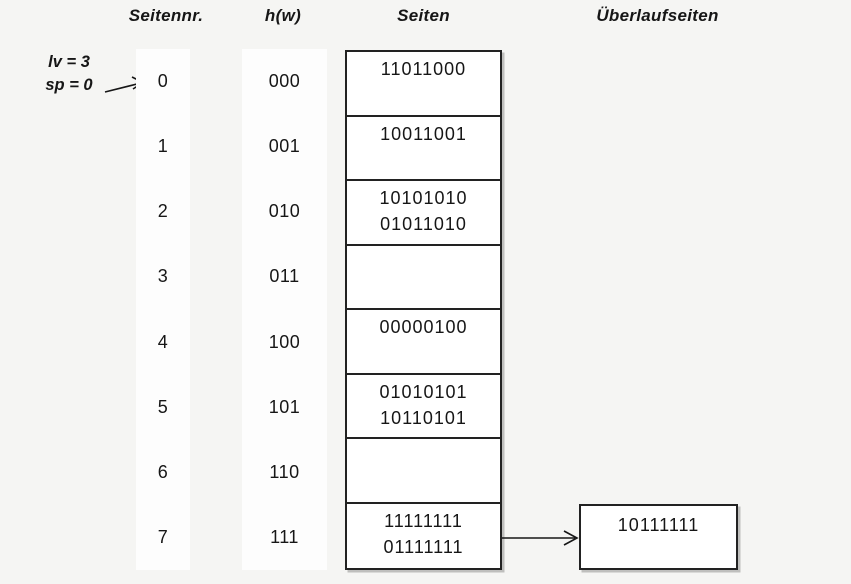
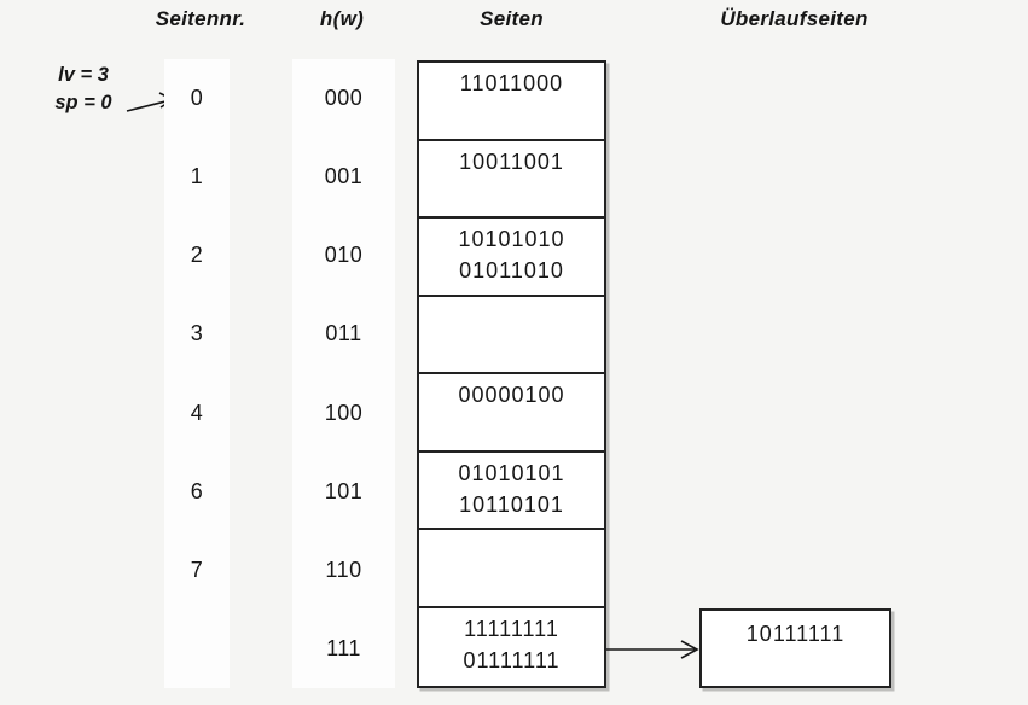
  Seitennr.
  h(w)
  Seiten
  Überlaufseiten
  lv = 3
  sp = 0
  0
  1
  2
  3
  4
- 5
  6
  7
  000
  001
  010
  011
  100
  101
  110
  111
  11011000
  10011001
  10101010
  01011010
  00000100
  01010101
  10110101
  11111111
  01111111
  10111111
